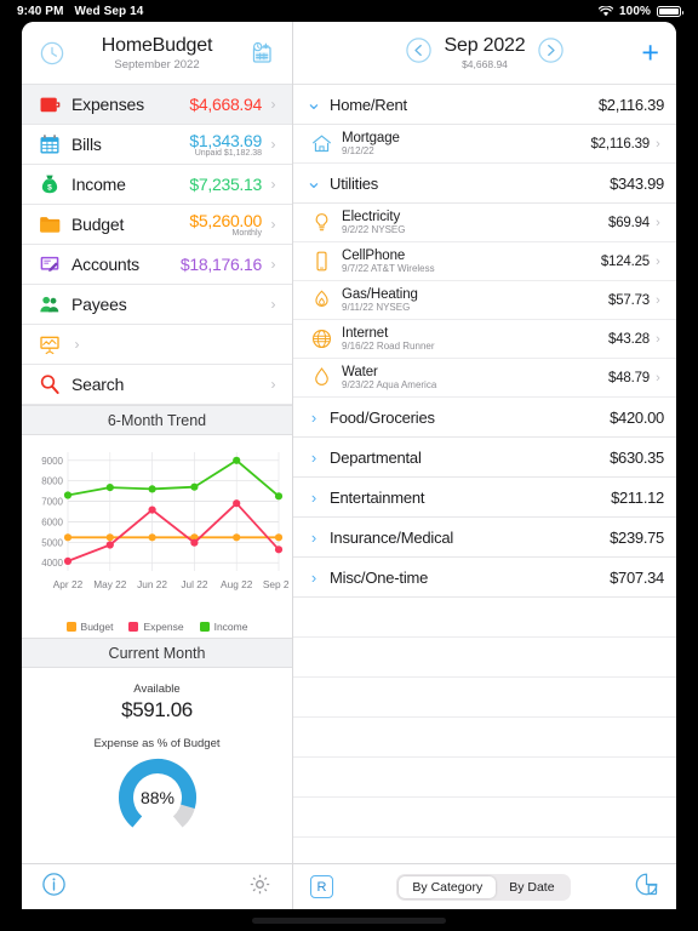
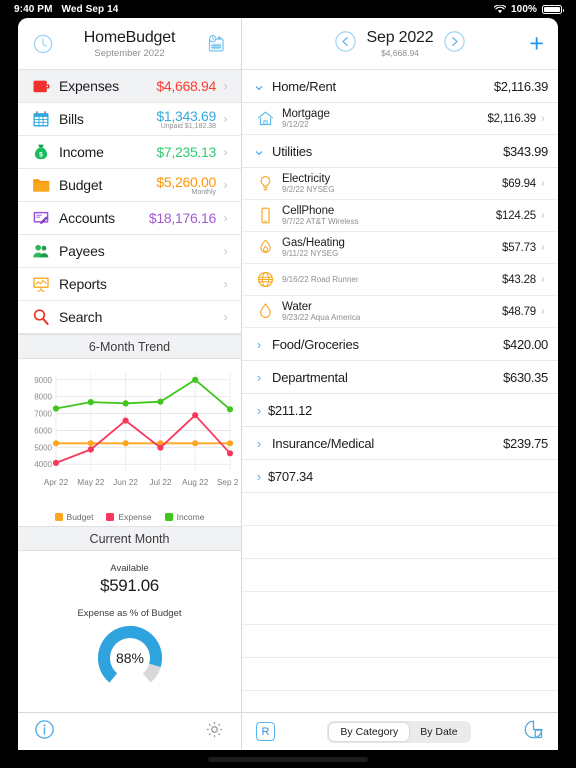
  9:40 PM
  Wed Sep 14
  100%
  HomeBudget
  September 2022
  Expenses
  $4,668.94
  ›
  Bills
  $1,343.69
  ›
  Income
  $7,235.13
  ›
  Budget
  $5,260.00
  ›
  Accounts
  $18,176.16
  ›
  Payees
  ›
+ Reports
  ›
  Search
  ›
  6-Month Trend
  4000
  5000
  6000
  7000
  8000
  9000
  Apr 22
  May 22
  Jun 22
  Jul 22
  Aug 22
  Sep 2
  Budget
  Expense
  Income
  Current Month
  Available
  $591.06
  Expense as % of Budget
  88%
  Sep 2022
  $4,668.94
  +
  ⌄
  Home/Rent
  $2,116.39
  Mortgage
  9/12/22
  $2,116.39
  ›
  ⌄
  Utilities
  $343.99
  Electricity
  9/2/22 NYSEG
  $69.94
  ›
  CellPhone
  9/7/22 AT&T Wireless
  $124.25
  ›
  Gas/Heating
  9/11/22 NYSEG
  $57.73
  ›
- Internet
  9/16/22 Road Runner
  $43.28
  ›
  Water
  9/23/22 Aqua America
  $48.79
  ›
  ›
  Food/Groceries
  $420.00
  ›
  Departmental
  $630.35
  ›
- Entertainment
  $211.12
  ›
  Insurance/Medical
  $239.75
  ›
- Misc/One-time
  $707.34
  R
  By Category
  By Date
